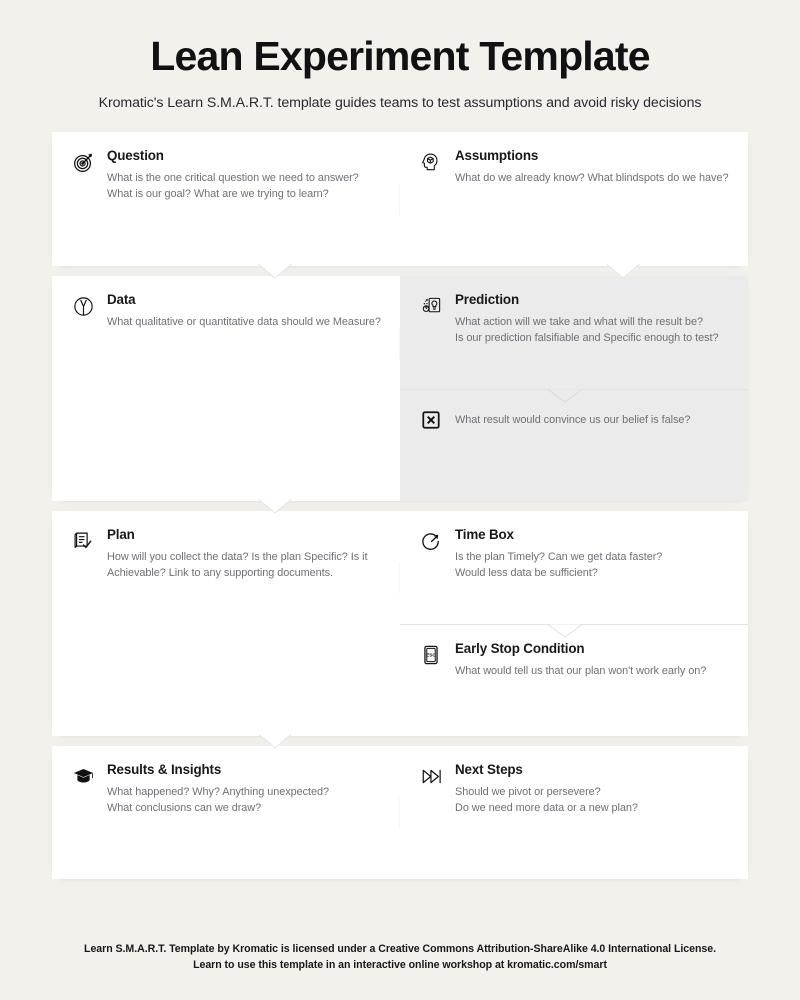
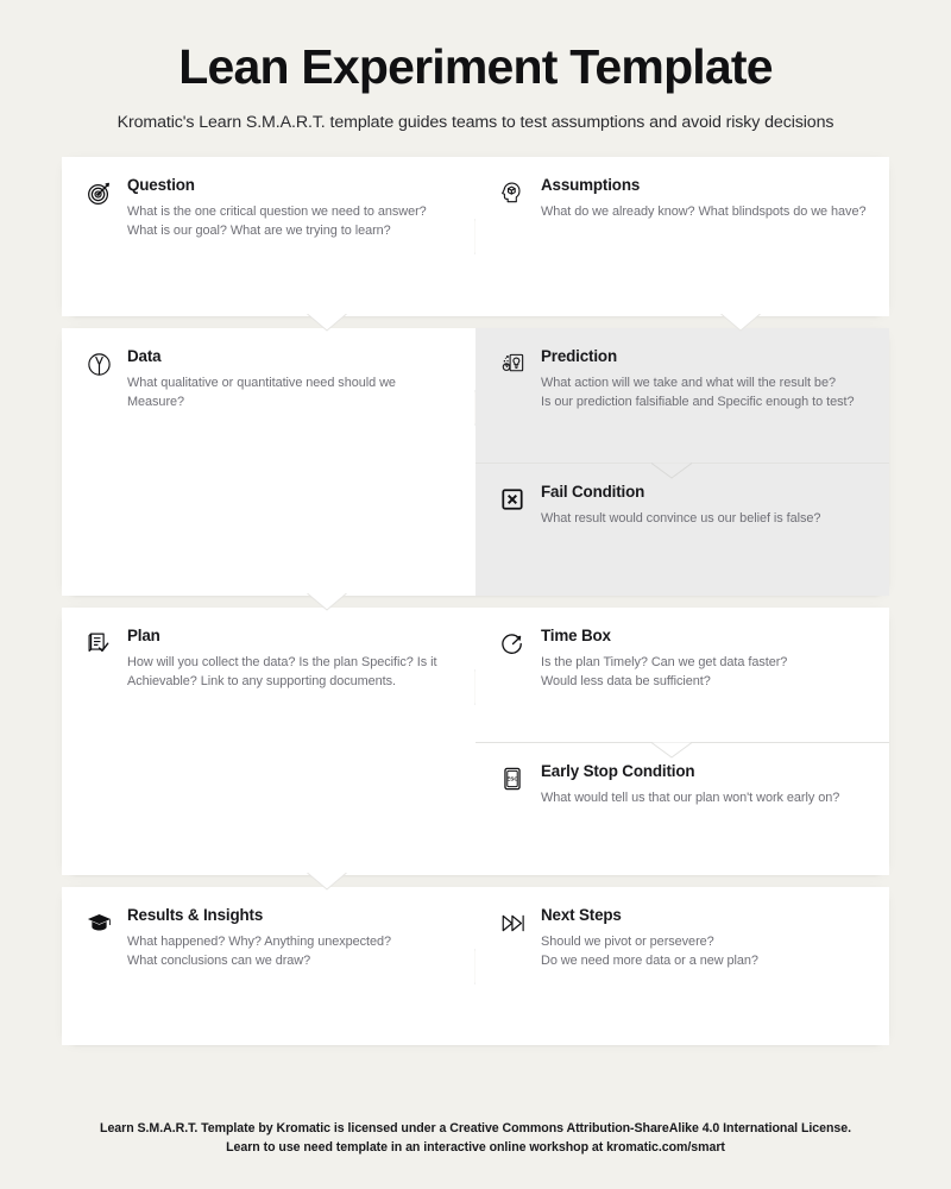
  Lean Experiment Template
  Kromatic's Learn S.M.A.R.T. template guides teams to test assumptions and avoid risky decisions
  Question
  What is the one critical question we need to answer?
  What is our goal? What are we trying to learn?
  Assumptions
  What do we already know? What blindspots do we have?
  Data
- What qualitative or quantitative data should we Measure?
+ What qualitative or quantitative need should we Measure?
  Prediction
  What action will we take and what will the result be?
  Is our prediction falsifiable and Specific enough to test?
+ Fail Condition
  What result would convince us our belief is false?
  Plan
  How will you collect the data? Is the plan Specific? Is it
  Achievable? Link to any supporting documents.
  Time Box
  Is the plan Timely? Can we get data faster?
  Would less data be sufficient?
  Early Stop Condition
  What would tell us that our plan won't work early on?
  Results & Insights
  What happened? Why? Anything unexpected?
  What conclusions can we draw?
  Next Steps
  Should we pivot or persevere?
  Do we need more data or a new plan?
  Learn S.M.A.R.T. Template by Kromatic is licensed under a Creative Commons Attribution-ShareAlike 4.0 International License.
- Learn to use this template in an interactive online workshop at kromatic.com/smart
+ Learn to use need template in an interactive online workshop at kromatic.com/smart
